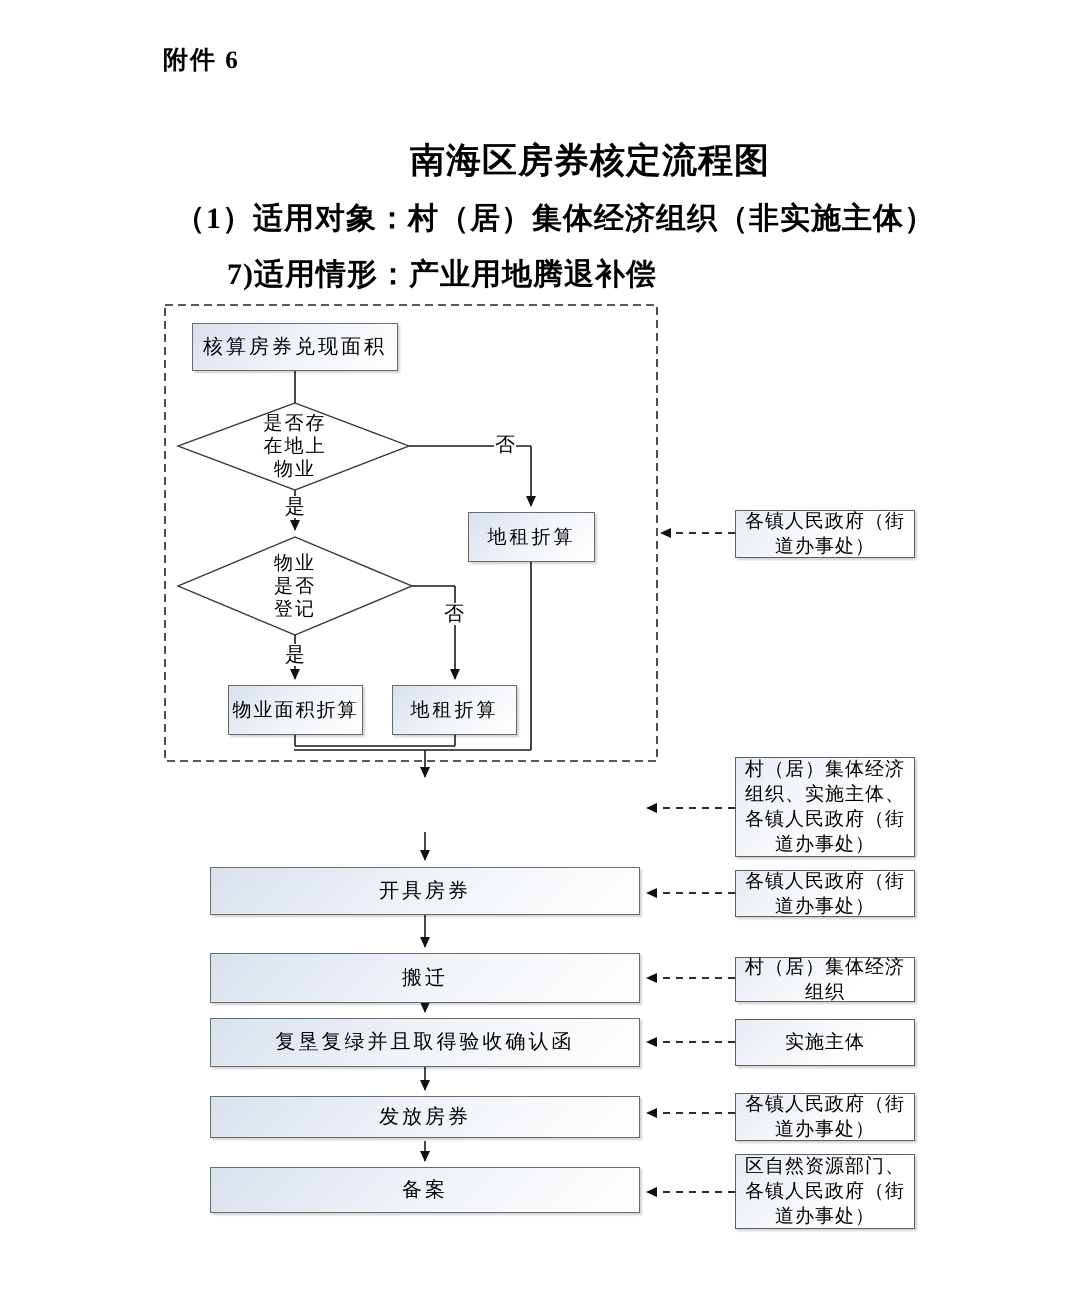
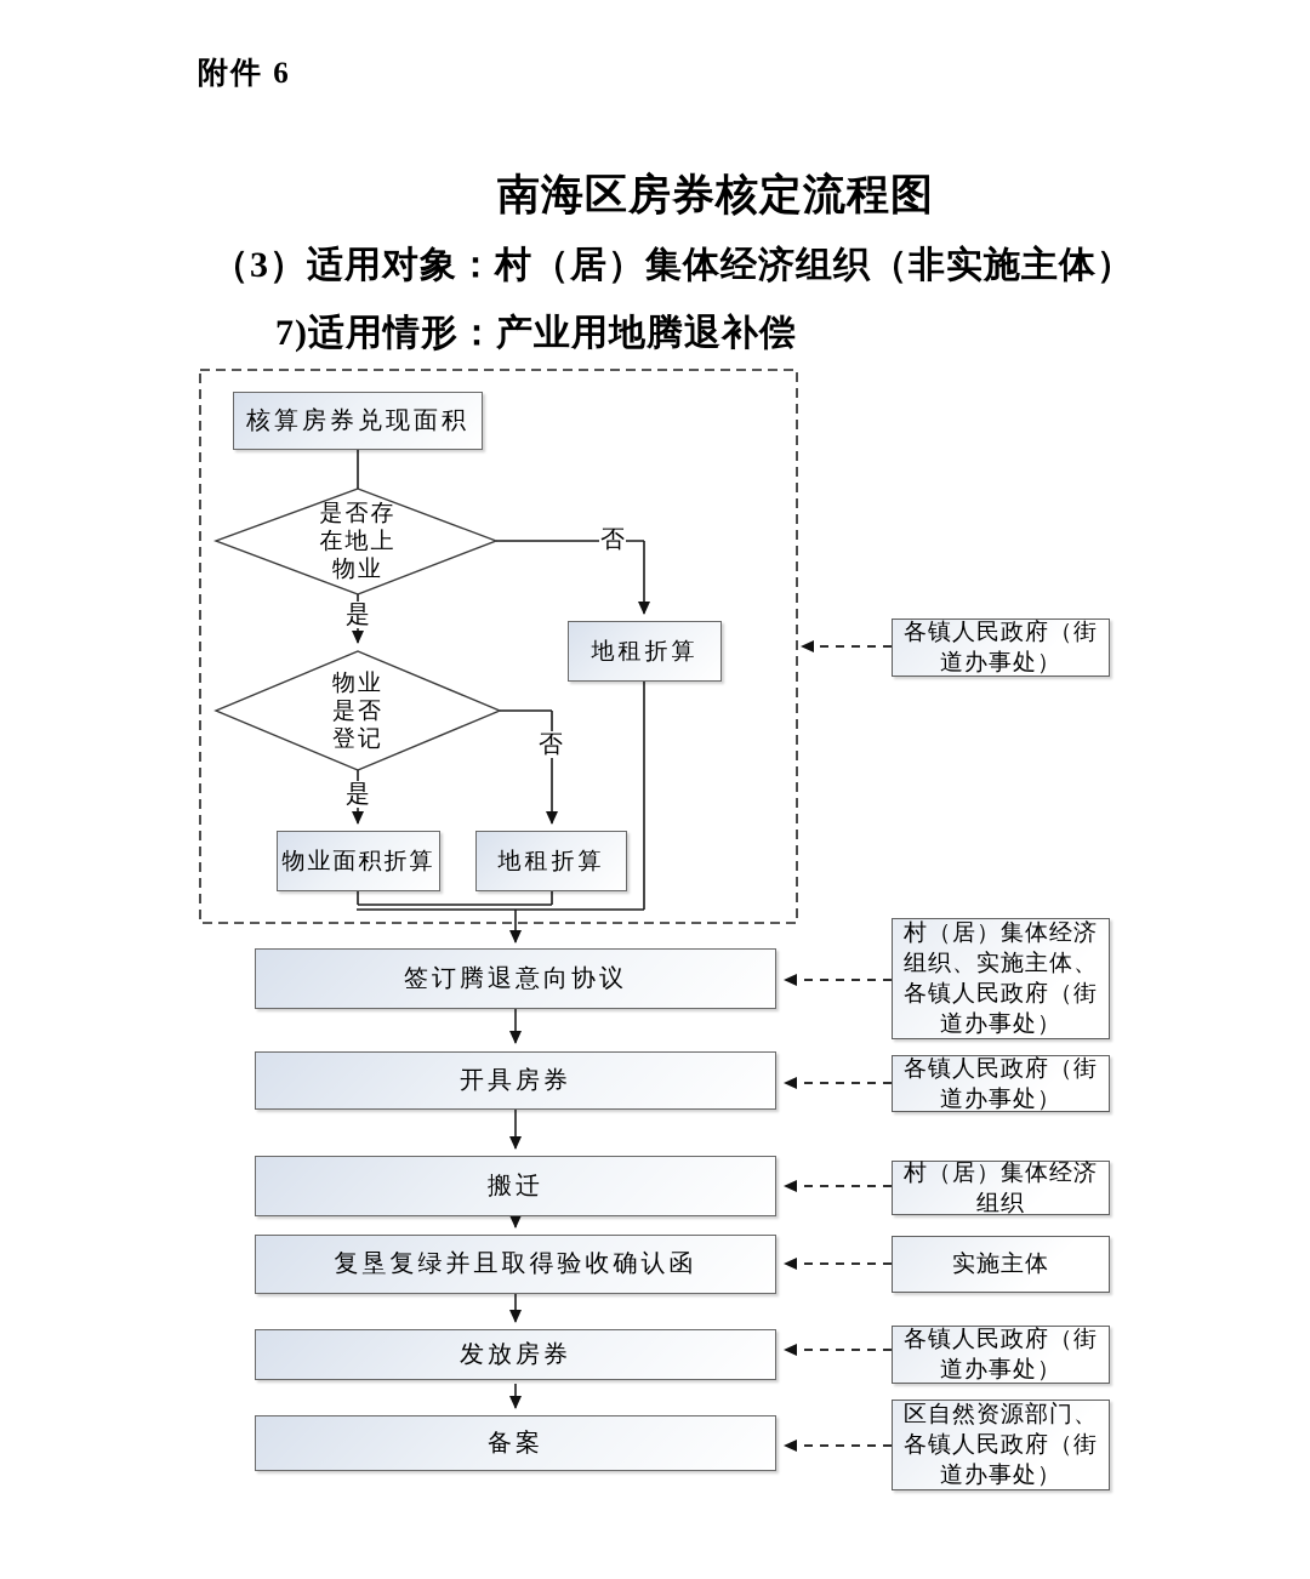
  附件 6
  南海区房券核定流程图
- （1）适用对象：村（居）集体经济组织（非实施主体）
+ （3）适用对象：村（居）集体经济组织（非实施主体）
  7)适用情形：产业用地腾退补偿
  核算房券兑现面积
  是否存
  在地上
  物业
  物业
  是否
  登记
  地租折算
  物业面积折算
  地租折算
  是
  否
  是
  否
+ 签订腾退意向协议
  开具房券
  搬迁
  复垦复绿并且取得验收确认函
  发放房券
  备案
  各镇人民政府（街
  道办事处）
  村（居）集体经济
  组织、实施主体、
  各镇人民政府（街
  道办事处）
  各镇人民政府（街
  道办事处）
  村（居）集体经济
  组织
  实施主体
  各镇人民政府（街
  道办事处）
  区自然资源部门、
  各镇人民政府（街
  道办事处）
